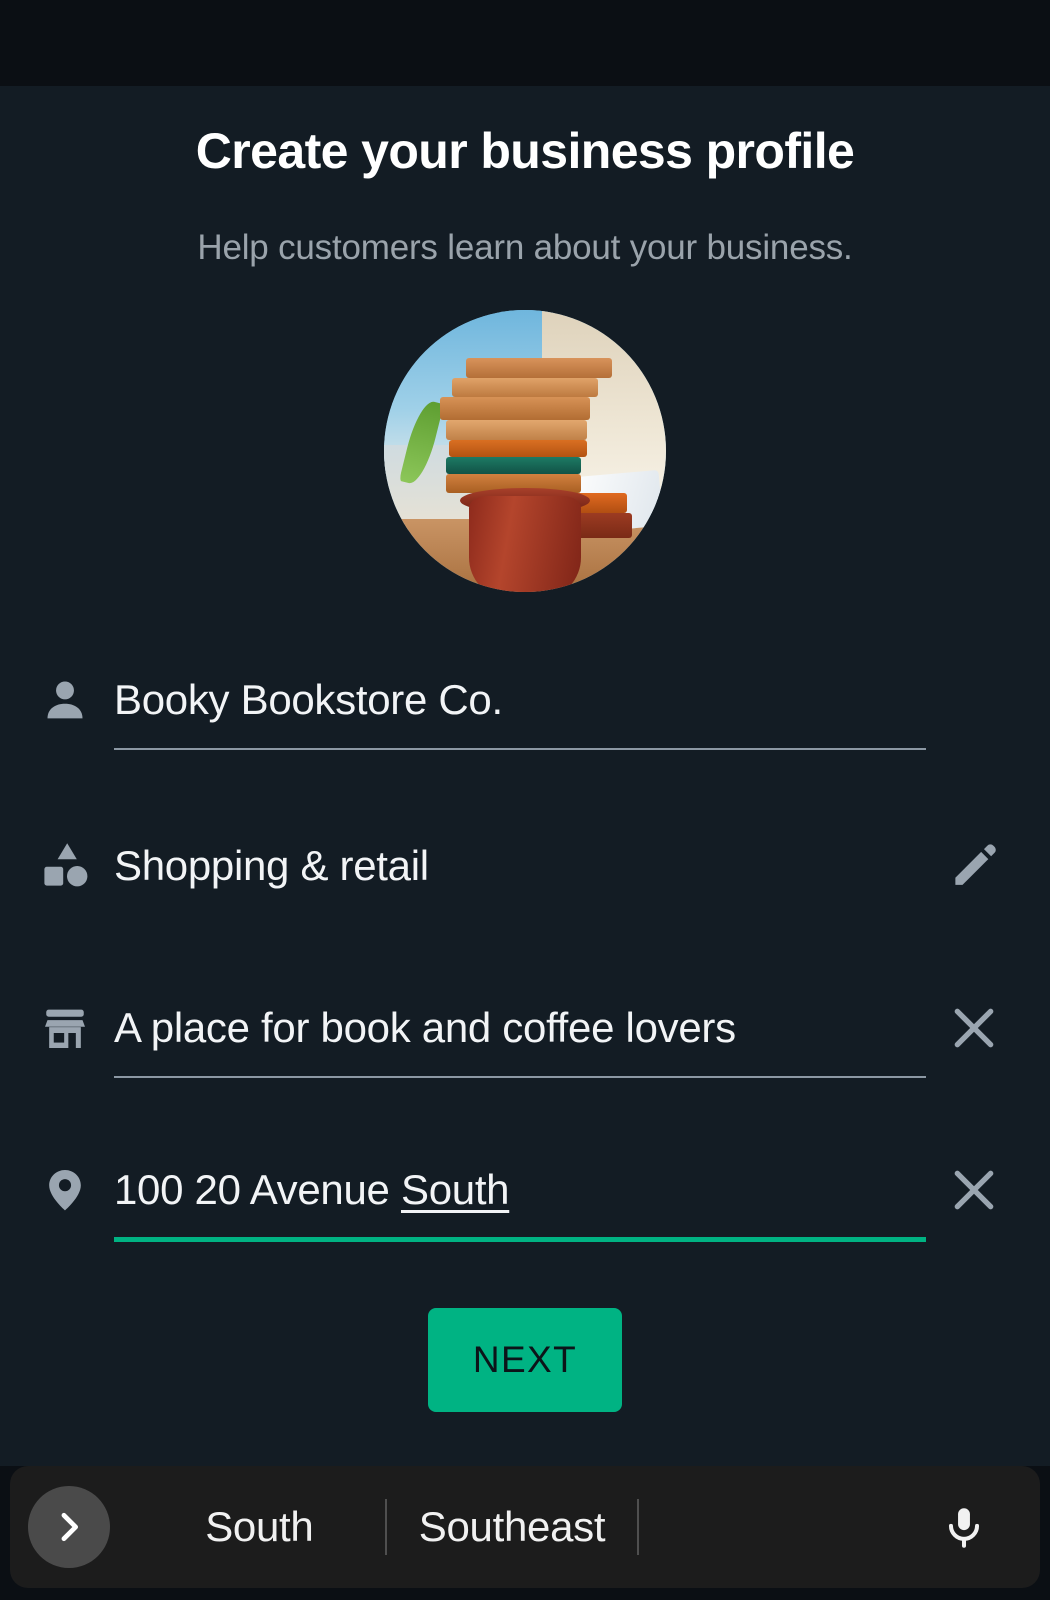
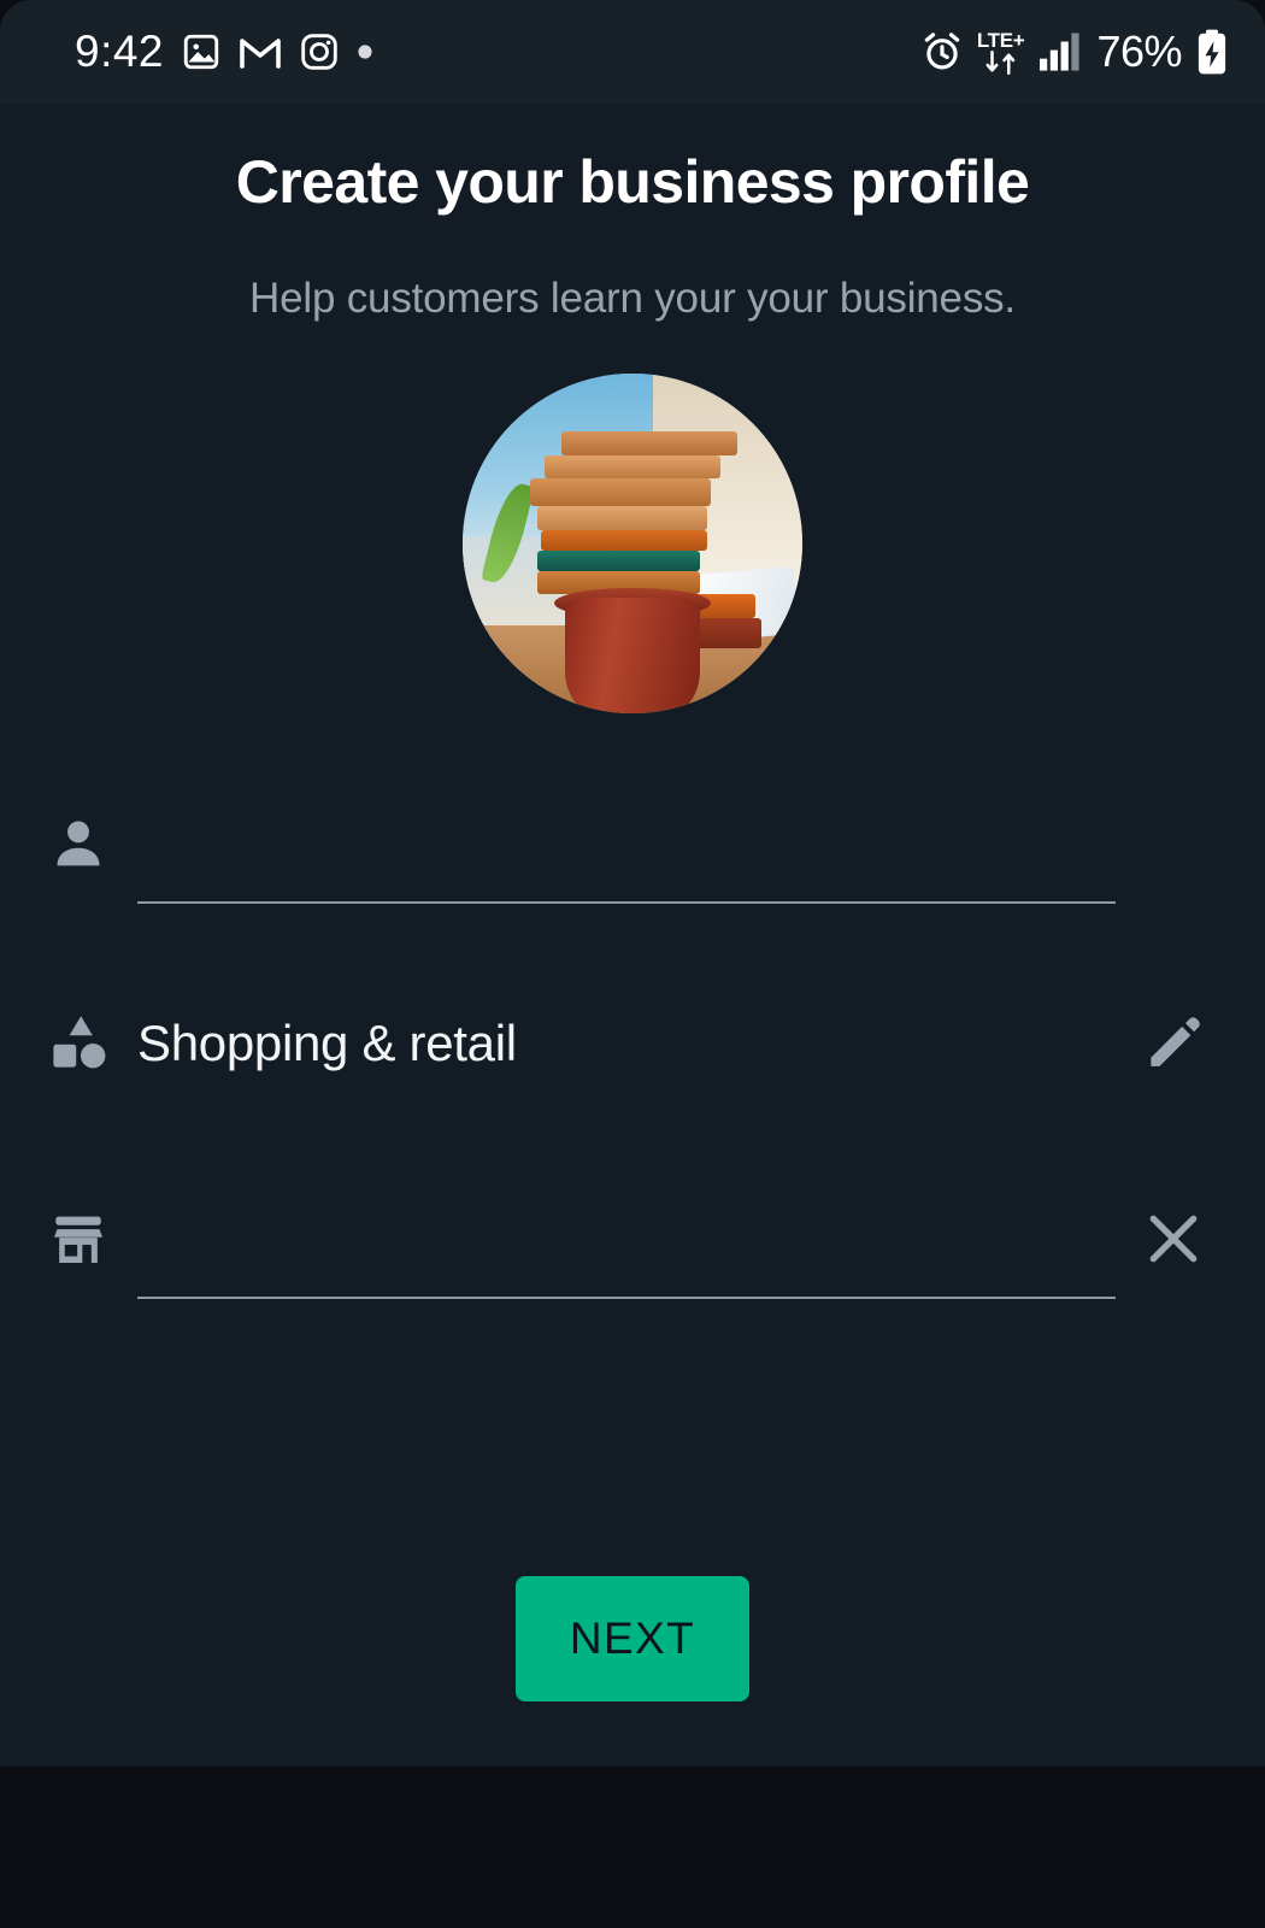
+ 9:42
+ LTE+
+ 76%
  Create your business profile
- Help customers learn about your business.
+ Help customers learn your your business.
- Booky Bookstore Co.
  Shopping & retail
- A place for book and coffee lovers
- 100 20 Avenue South
  NEXT
- South
- Southeast
